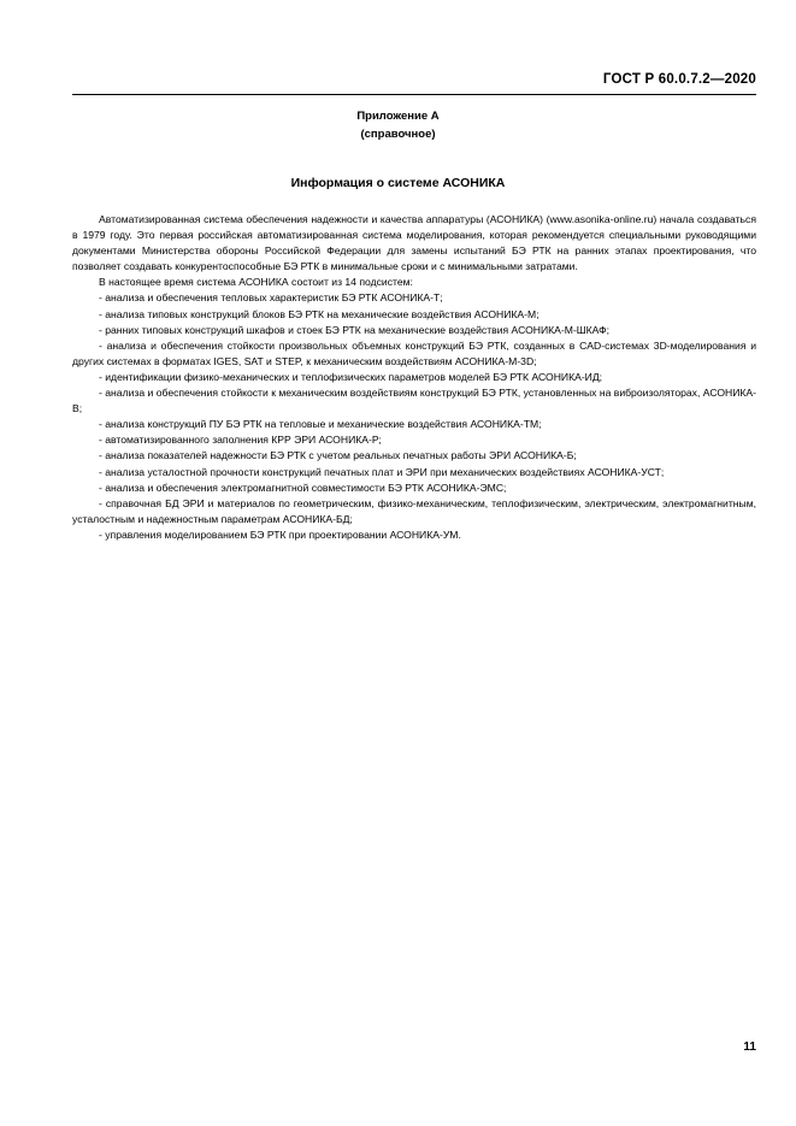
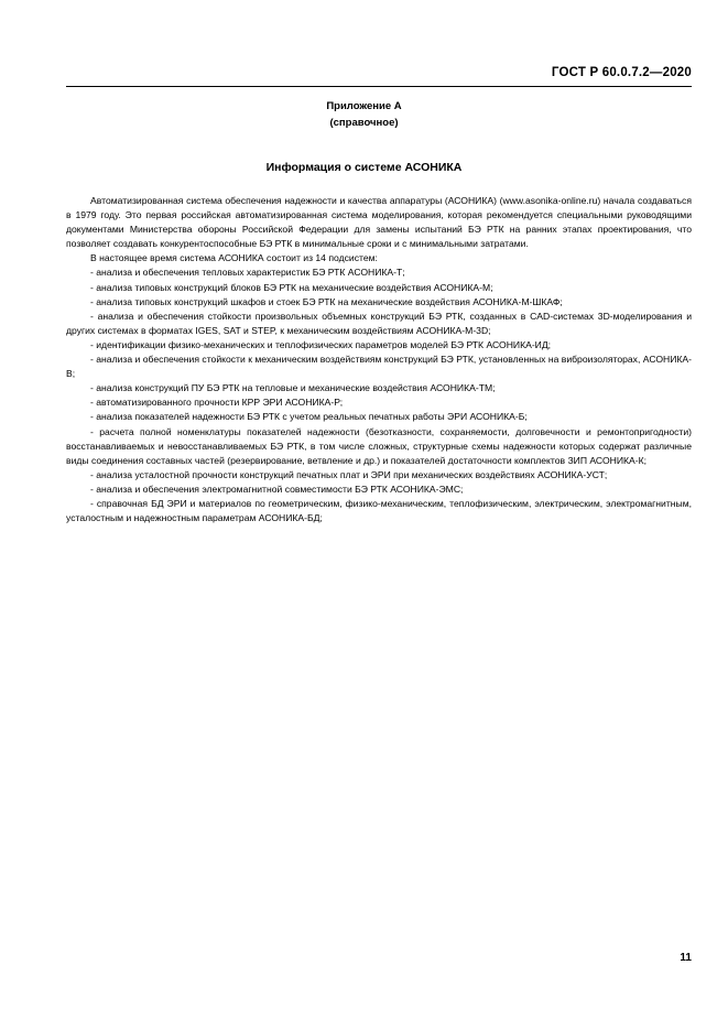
  ГОСТ Р 60.0.7.2—2020
  Приложение А
  (справочное)
  Информация о системе АСОНИКА
  Автоматизированная система обеспечения надежности и качества аппаратуры (АСОНИКА) (www.asonika-online.ru) начала создаваться в 1979 году. Это первая российская автоматизированная система моделирования, которая рекомендуется специальными руководящими документами Министерства обороны Российской Федерации для замены испытаний БЭ РТК на ранних этапах проектирования, что позволяет создавать конкурентоспособные БЭ РТК в минимальные сроки и с минимальными затратами.
  В настоящее время система АСОНИКА состоит из 14 подсистем:
  - анализа и обеспечения тепловых характеристик БЭ РТК АСОНИКА-Т;
  - анализа типовых конструкций блоков БЭ РТК на механические воздействия АСОНИКА-М;
- - ранних типовых конструкций шкафов и стоек БЭ РТК на механические воздействия АСОНИКА-М-ШКАФ;
+ - анализа типовых конструкций шкафов и стоек БЭ РТК на механические воздействия АСОНИКА-М-ШКАФ;
  - анализа и обеспечения стойкости произвольных объемных конструкций БЭ РТК, созданных в CAD-системах 3D-моделирования и других системах в форматах IGES, SAT и STEP, к механическим воздействиям АСОНИКА-М-3D;
  - идентификации физико-механических и теплофизических параметров моделей БЭ РТК АСОНИКА-ИД;
  - анализа и обеспечения стойкости к механическим воздействиям конструкций БЭ РТК, установленных на виброизоляторах, АСОНИКА-В;
  - анализа конструкций ПУ БЭ РТК на тепловые и механические воздействия АСОНИКА-ТМ;
- - автоматизированного заполнения КРР ЭРИ АСОНИКА-Р;
+ - автоматизированного прочности КРР ЭРИ АСОНИКА-Р;
  - анализа показателей надежности БЭ РТК с учетом реальных печатных работы ЭРИ АСОНИКА-Б;
+ - расчета полной номенклатуры показателей надежности (безотказности, сохраняемости, долговечности и ремонтопригодности) восстанавливаемых и невосстанавливаемых БЭ РТК, в том числе сложных, структурные схемы надежности которых содержат различные виды соединения составных частей (резервирование, ветвление и др.) и показателей достаточности комплектов ЗИП АСОНИКА-К;
  - анализа усталостной прочности конструкций печатных плат и ЭРИ при механических воздействиях АСОНИКА-УСТ;
  - анализа и обеспечения электромагнитной совместимости БЭ РТК АСОНИКА-ЭМС;
  - справочная БД ЭРИ и материалов по геометрическим, физико-механическим, теплофизическим, электрическим, электромагнитным, усталостным и надежностным параметрам АСОНИКА-БД;
- - управления моделированием БЭ РТК при проектировании АСОНИКА-УМ.
  11
